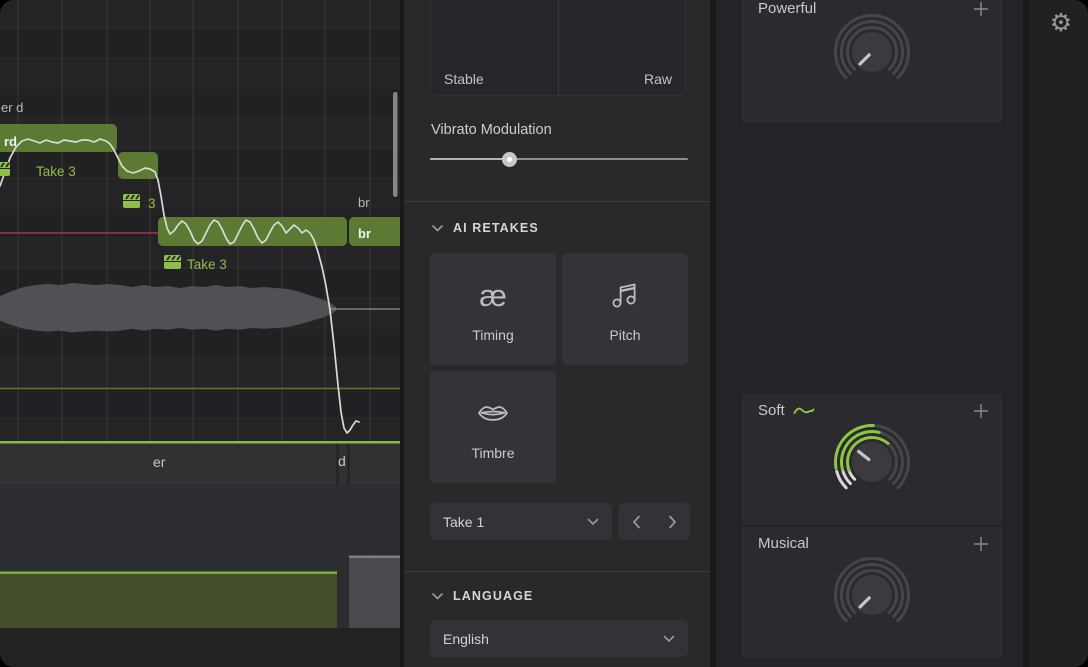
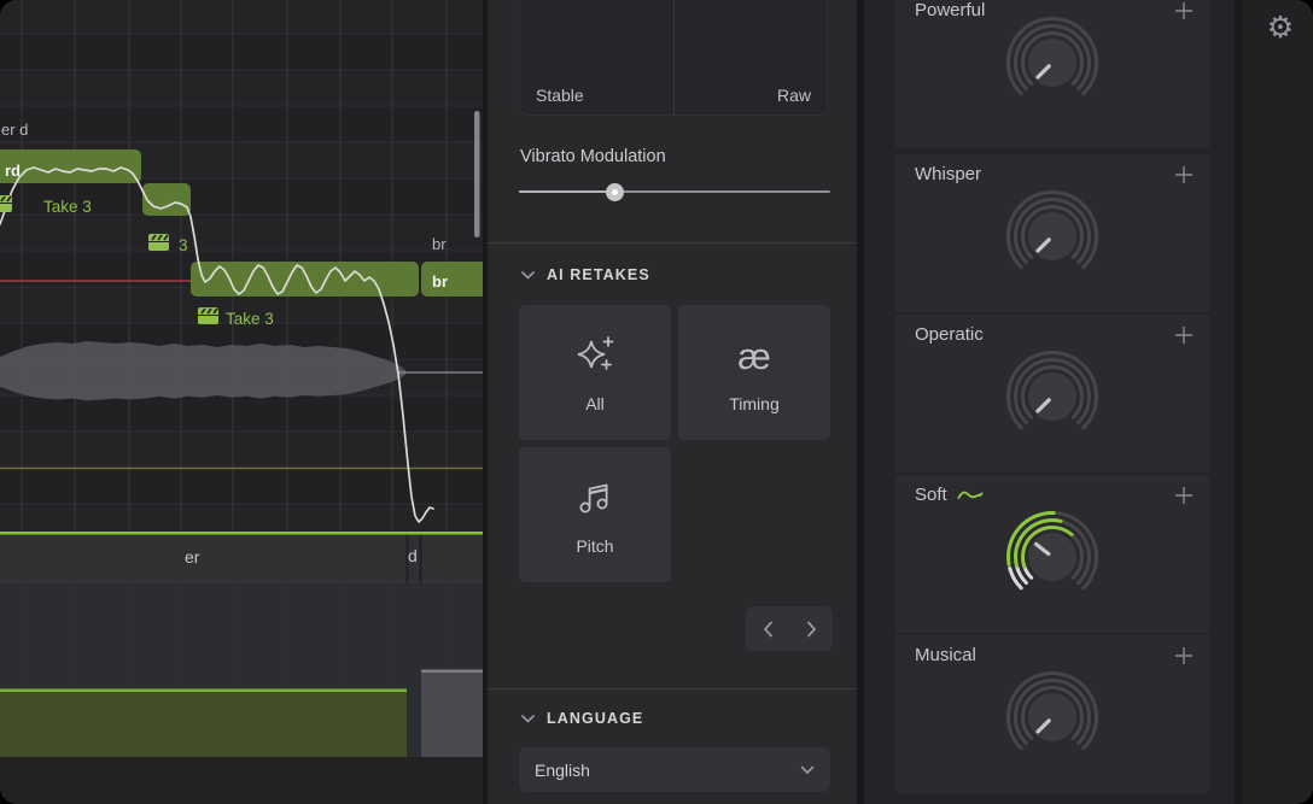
  er d
  rd
  Take 3
  3
  br
  br
  Take 3
  er
  d
  Stable
  Raw
  Vibrato Modulation
  AI RETAKES
+ All
  æ
  Timing
  Pitch
- Timbre
- Take 1
  LANGUAGE
  English
  Powerful
+ Whisper
+ Operatic
  Soft
  Musical
  ⚙
